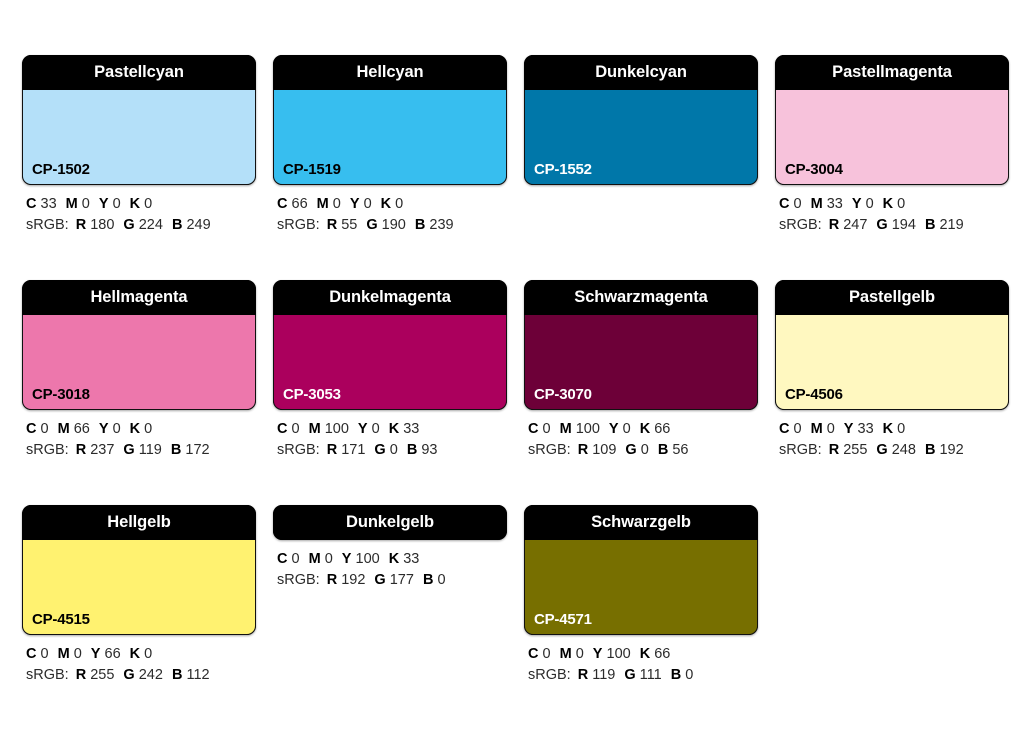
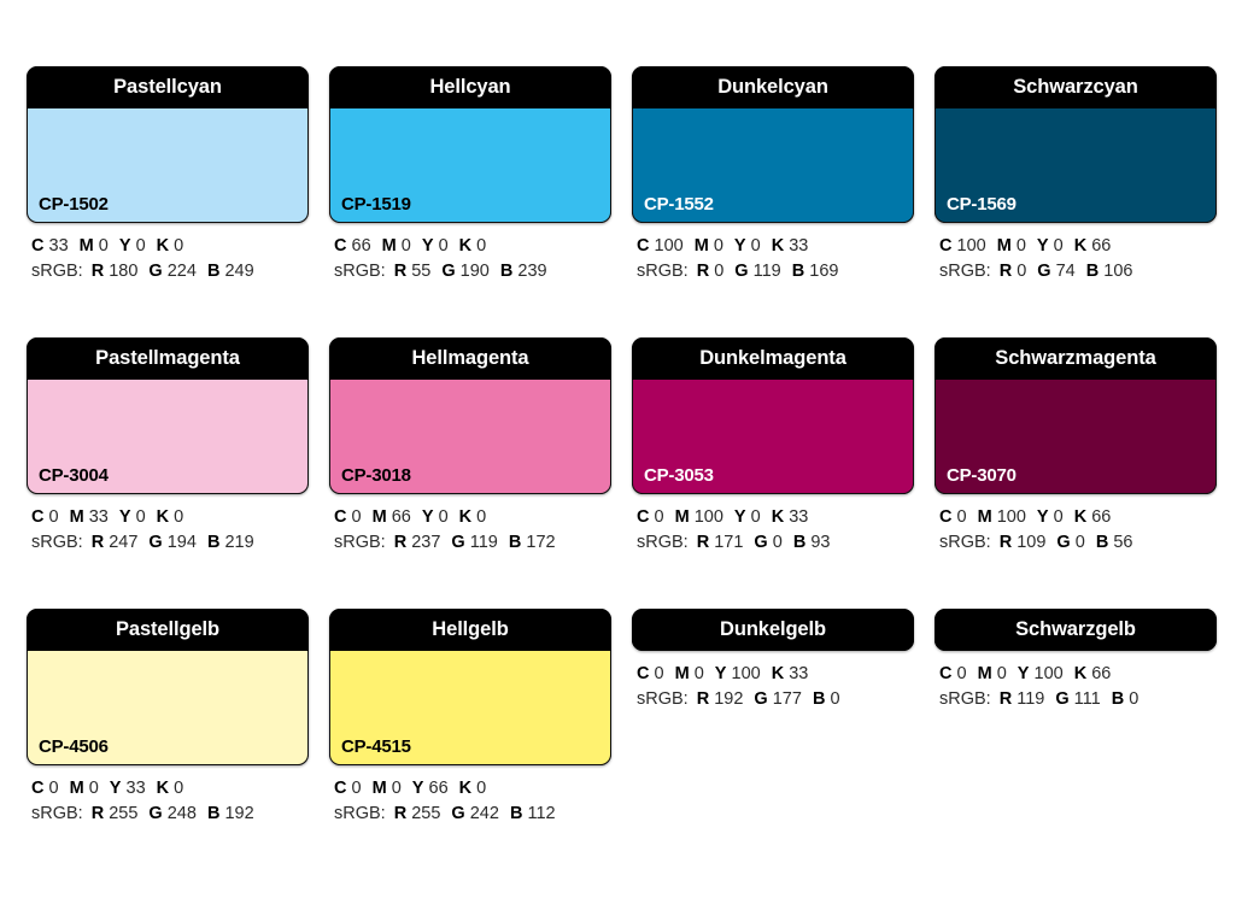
  Pastellcyan
  CP-1502
  C 33 M 0 Y 0 K 0
  sRGB: R 180 G 224 B 249
  Hellcyan
  CP-1519
  C 66 M 0 Y 0 K 0
  sRGB: R 55 G 190 B 239
  Dunkelcyan
  CP-1552
+ C 100 M 0 Y 0 K 33
+ sRGB: R 0 G 119 B 169
+ Schwarzcyan
+ CP-1569
+ C 100 M 0 Y 0 K 66
+ sRGB: R 0 G 74 B 106
  Pastellmagenta
  CP-3004
  C 0 M 33 Y 0 K 0
  sRGB: R 247 G 194 B 219
  Hellmagenta
  CP-3018
  C 0 M 66 Y 0 K 0
  sRGB: R 237 G 119 B 172
  Dunkelmagenta
  CP-3053
  C 0 M 100 Y 0 K 33
  sRGB: R 171 G 0 B 93
  Schwarzmagenta
  CP-3070
  C 0 M 100 Y 0 K 66
  sRGB: R 109 G 0 B 56
  Pastellgelb
  CP-4506
  C 0 M 0 Y 33 K 0
  sRGB: R 255 G 248 B 192
  Hellgelb
  CP-4515
  C 0 M 0 Y 66 K 0
  sRGB: R 255 G 242 B 112
  Dunkelgelb
  C 0 M 0 Y 100 K 33
  sRGB: R 192 G 177 B 0
  Schwarzgelb
- CP-4571
  C 0 M 0 Y 100 K 66
  sRGB: R 119 G 111 B 0
